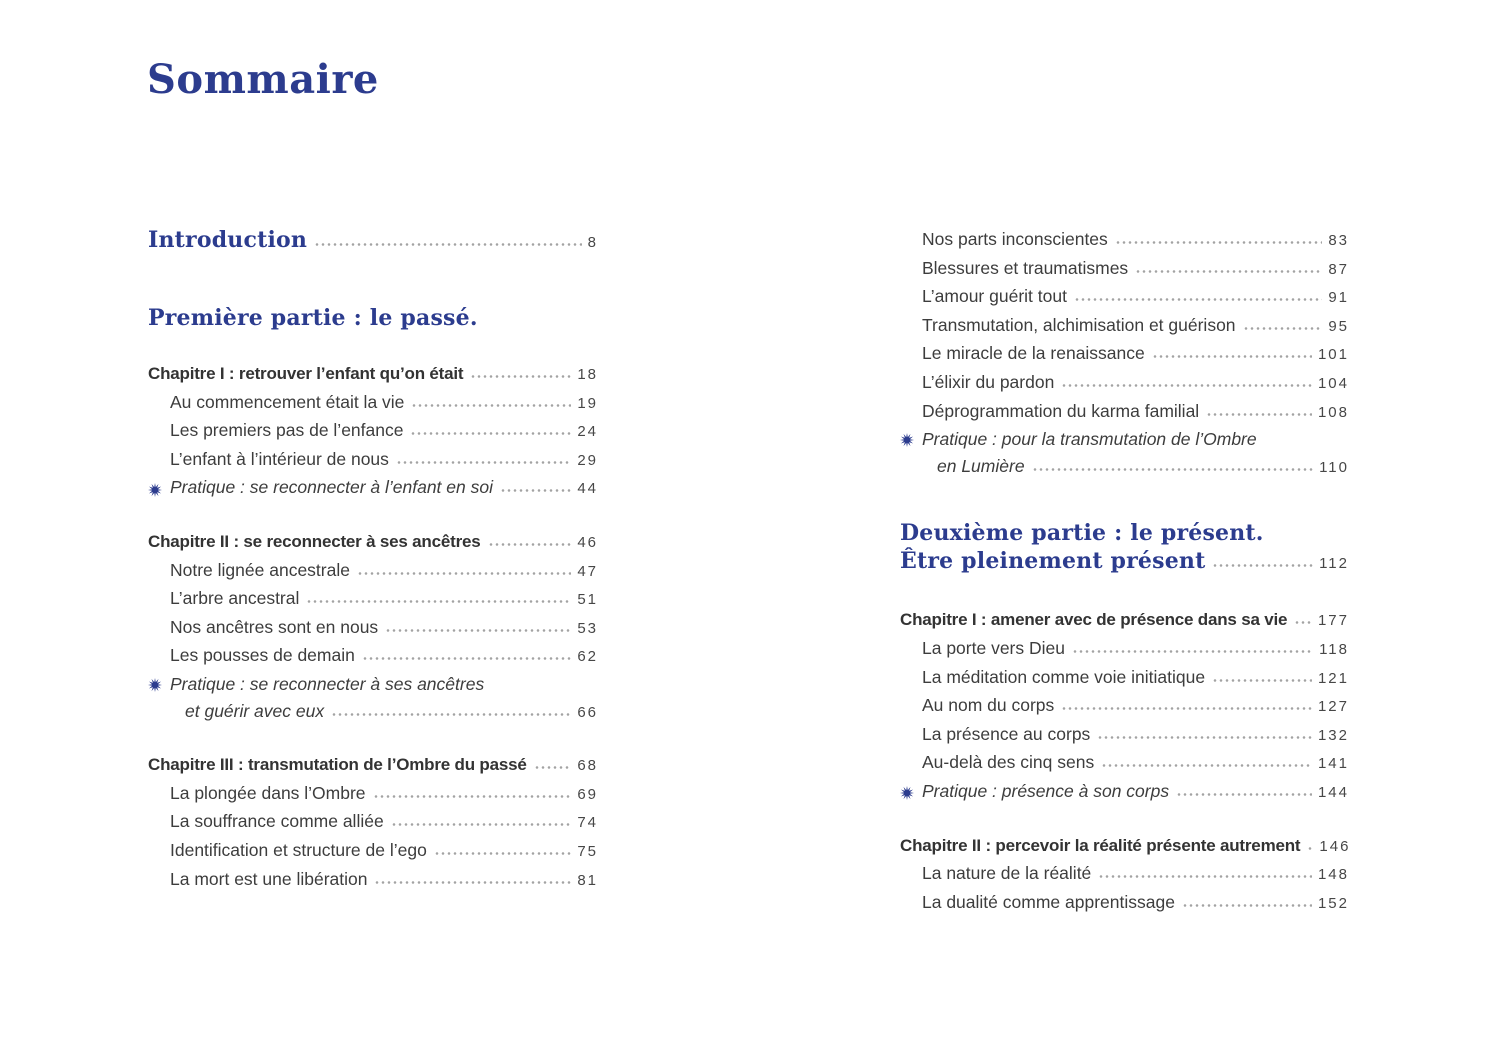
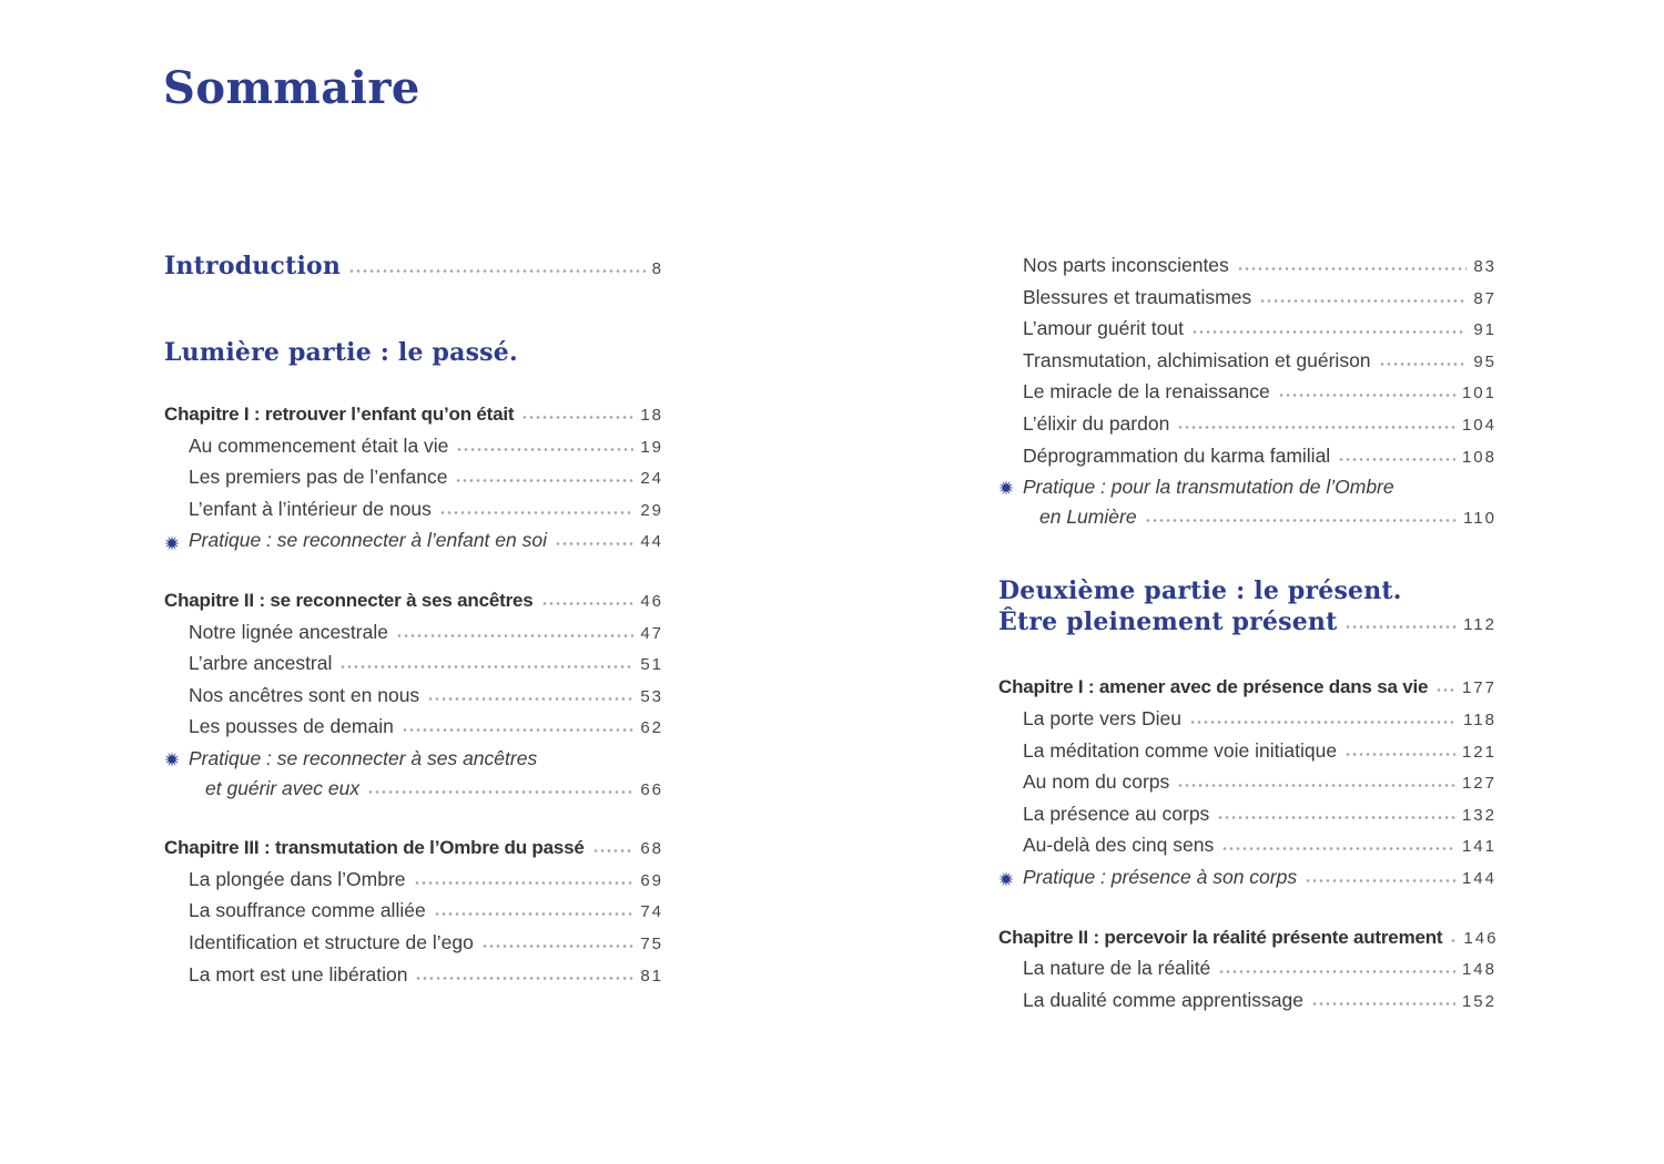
  Sommaire
  Introduction
  8
- Première partie : le passé.
+ Lumière partie : le passé.
  Chapitre I : retrouver l’enfant qu’on était
  18
  Au commencement était la vie
  19
  Les premiers pas de l’enfance
  24
  L’enfant à l’intérieur de nous
  29
  Pratique : se reconnecter à l’enfant en soi
  44
  Chapitre II : se reconnecter à ses ancêtres
  46
  Notre lignée ancestrale
  47
  L’arbre ancestral
  51
  Nos ancêtres sont en nous
  53
  Les pousses de demain
  62
  Pratique : se reconnecter à ses ancêtres
  et guérir avec eux
  66
  Chapitre III : transmutation de l’Ombre du passé
  68
  La plongée dans l’Ombre
  69
  La souffrance comme alliée
  74
  Identification et structure de l’ego
  75
  La mort est une libération
  81
  Nos parts inconscientes
  83
  Blessures et traumatismes
  87
  L’amour guérit tout
  91
  Transmutation, alchimisation et guérison
  95
  Le miracle de la renaissance
  101
  L’élixir du pardon
  104
  Déprogrammation du karma familial
  108
  Pratique : pour la transmutation de l’Ombre
  en Lumière
  110
  Deuxième partie : le présent.
  Être pleinement présent
  112
  Chapitre I : amener avec de présence dans sa vie
  177
  La porte vers Dieu
  118
  La méditation comme voie initiatique
  121
  Au nom du corps
  127
  La présence au corps
  132
  Au-delà des cinq sens
  141
  Pratique : présence à son corps
  144
  Chapitre II : percevoir la réalité présente autrement
  146
  La nature de la réalité
  148
  La dualité comme apprentissage
  152
